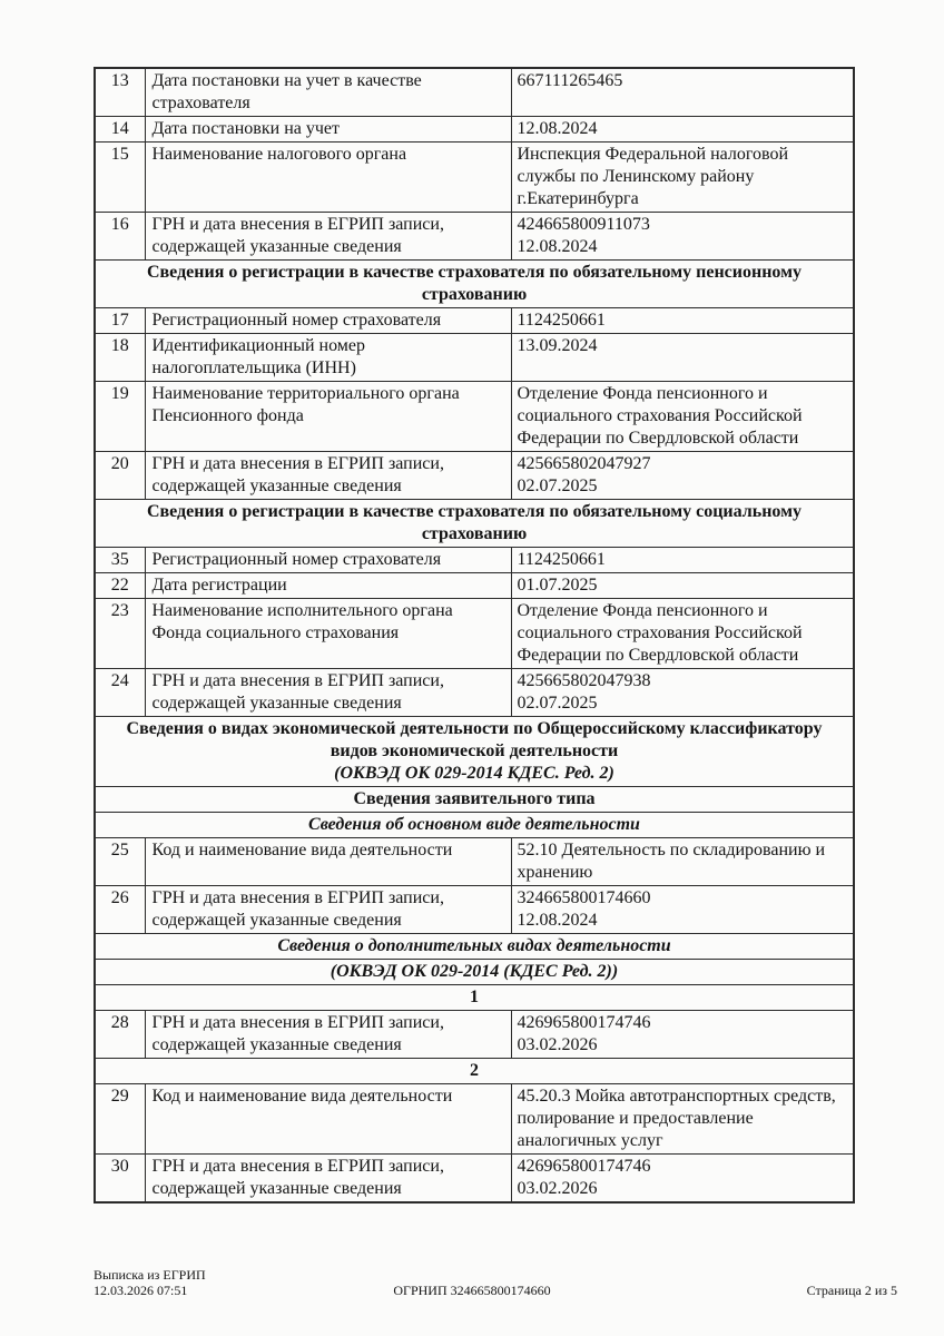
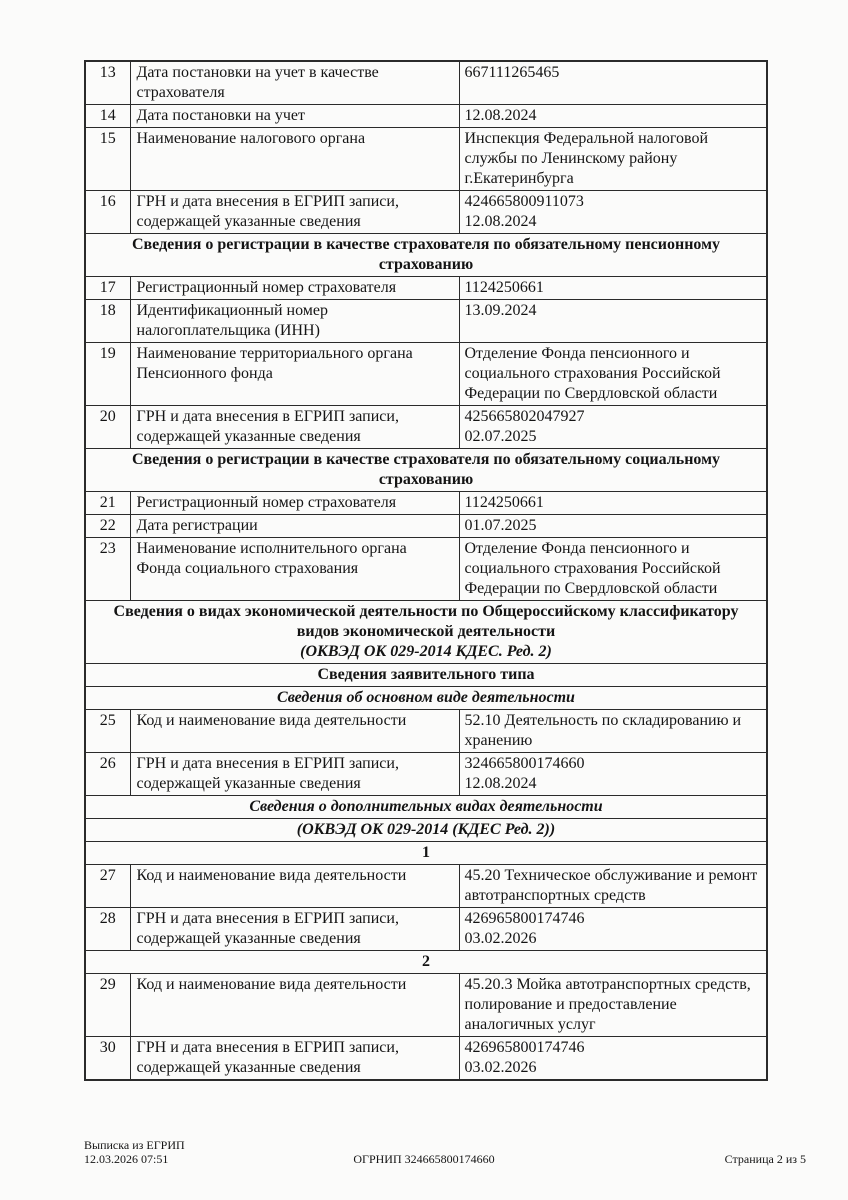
  13	Дата постановки на учет в качестве страхователя	667111265465
  14	Дата постановки на учет	12.08.2024
  15	Наименование налогового органа	Инспекция Федеральной налоговой службы по Ленинскому району г.Екатеринбурга
  16	ГРН и дата внесения в ЕГРИП записи, содержащей указанные сведения	42466580091107312.08.2024
  Сведения о регистрации в качестве страхователя по обязательному пенсионному страхованию
  17	Регистрационный номер страхователя	1124250661
  18	Идентификационный номер налогоплательщика (ИНН)	13.09.2024
  19	Наименование территориального органа Пенсионного фонда	Отделение Фонда пенсионного и социального страхования Российской Федерации по Свердловской области
  20	ГРН и дата внесения в ЕГРИП записи, содержащей указанные сведения	42566580204792702.07.2025
  Сведения о регистрации в качестве страхователя по обязательному социальному страхованию
- 35	Регистрационный номер страхователя	1124250661
+ 21	Регистрационный номер страхователя	1124250661
  22	Дата регистрации	01.07.2025
  23	Наименование исполнительного органа Фонда социального страхования	Отделение Фонда пенсионного и социального страхования Российской Федерации по Свердловской области
- 24	ГРН и дата внесения в ЕГРИП записи, содержащей указанные сведения	42566580204793802.07.2025
  Сведения о видах экономической деятельности по Общероссийскому классификатору видов экономической деятельности(ОКВЭД ОК 029-2014 КДЕС. Ред. 2)
  Сведения заявительного типа
  Сведения об основном виде деятельности
  25	Код и наименование вида деятельности	52.10 Деятельность по складированию и хранению
  26	ГРН и дата внесения в ЕГРИП записи, содержащей указанные сведения	32466580017466012.08.2024
  Сведения о дополнительных видах деятельности
  (ОКВЭД ОК 029-2014 (КДЕС Ред. 2))
  1
+ 27	Код и наименование вида деятельности	45.20 Техническое обслуживание и ремонт автотранспортных средств
  28	ГРН и дата внесения в ЕГРИП записи, содержащей указанные сведения	42696580017474603.02.2026
  2
  29	Код и наименование вида деятельности	45.20.3 Мойка автотранспортных средств, полирование и предоставление аналогичных услуг
  30	ГРН и дата внесения в ЕГРИП записи, содержащей указанные сведения	42696580017474603.02.2026
  Выписка из ЕГРИП
  12.03.2026 07:51
  ОГРНИП 324665800174660
  Страница 2 из 5
